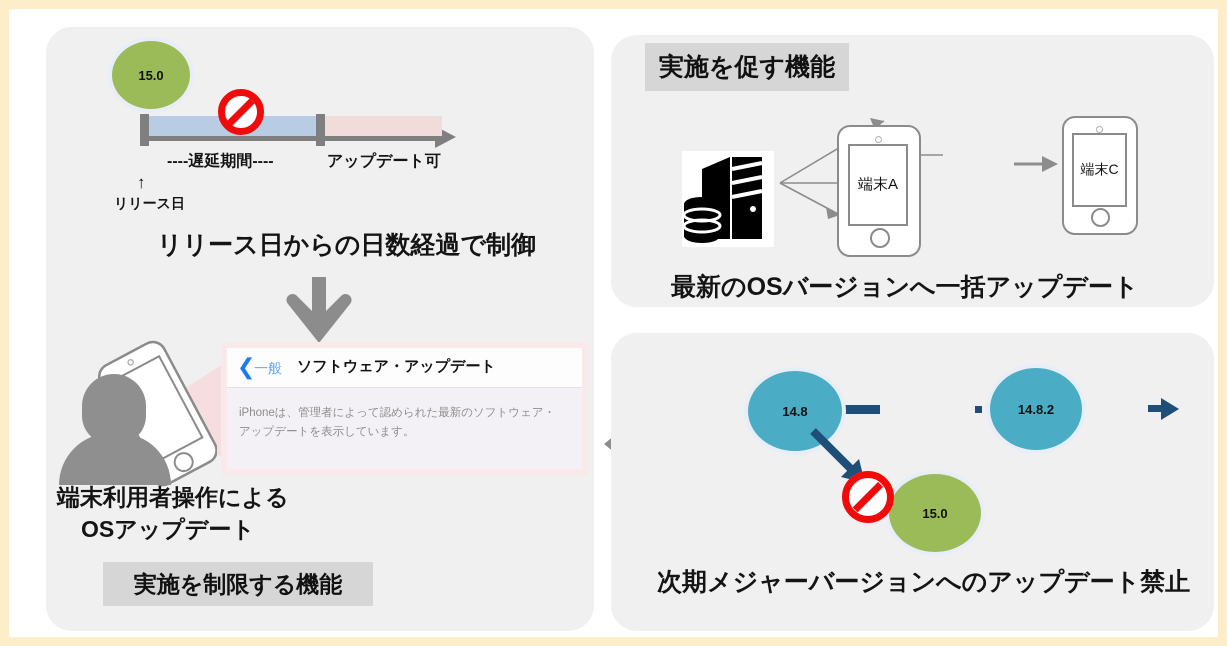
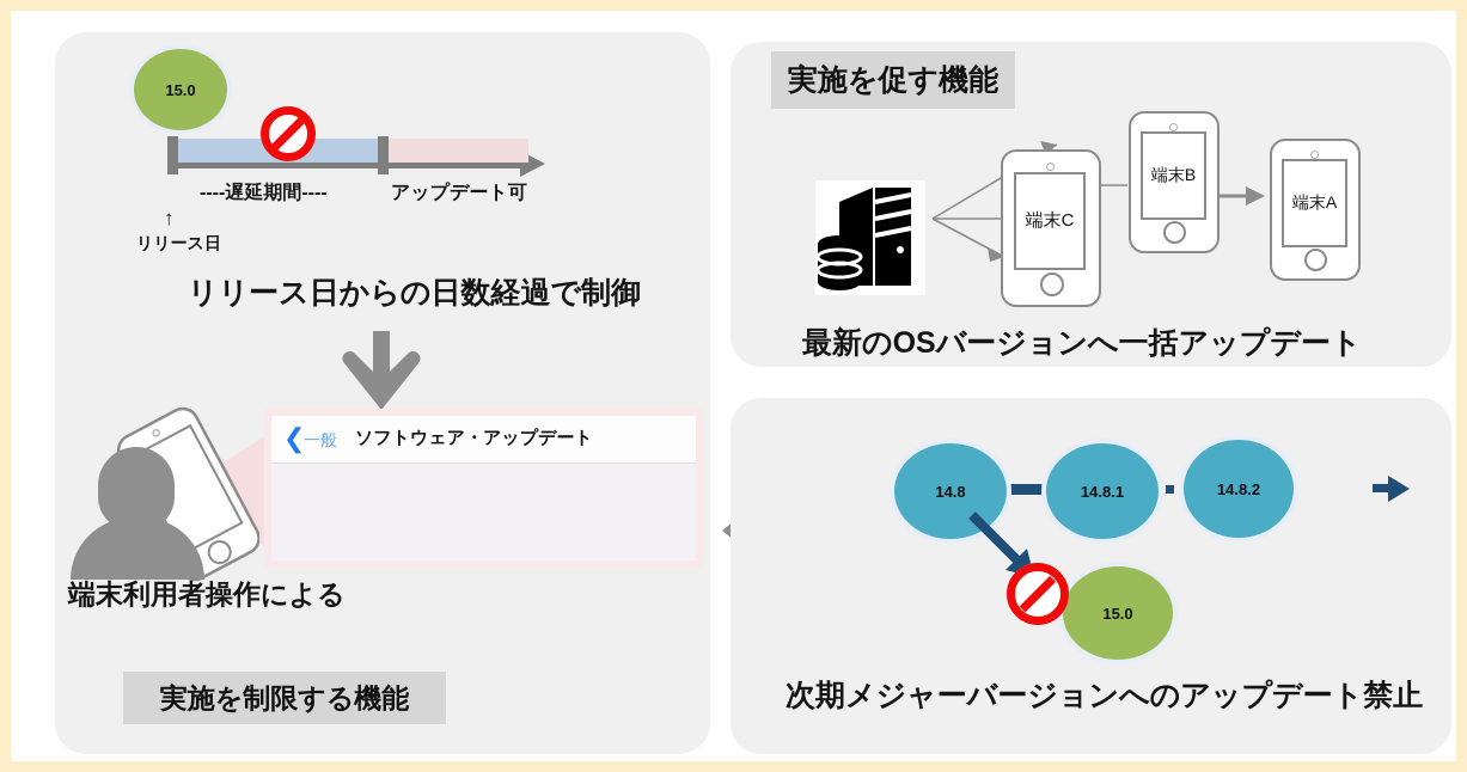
  15.0
  ----遅延期間----
  アップデート可
  ↑
  リリース日
  リリース日からの日数経過で制御
  ❮
  一般
  ソフトウェア・アップデート
- iPhoneは、管理者によって認められた最新のソフトウェア・
- アップデートを表示しています。
  端末利用者操作による
- OSアップデート
  実施を制限する機能
  実施を促す機能
- 端末A
+ 端末C
+ 端末B
- 端末C
+ 端末A
  最新のOSバージョンへ一括アップデート
  14.8.2
+ 14.8.1
  14.8
  15.0
  次期メジャーバージョンへのアップデート禁止
